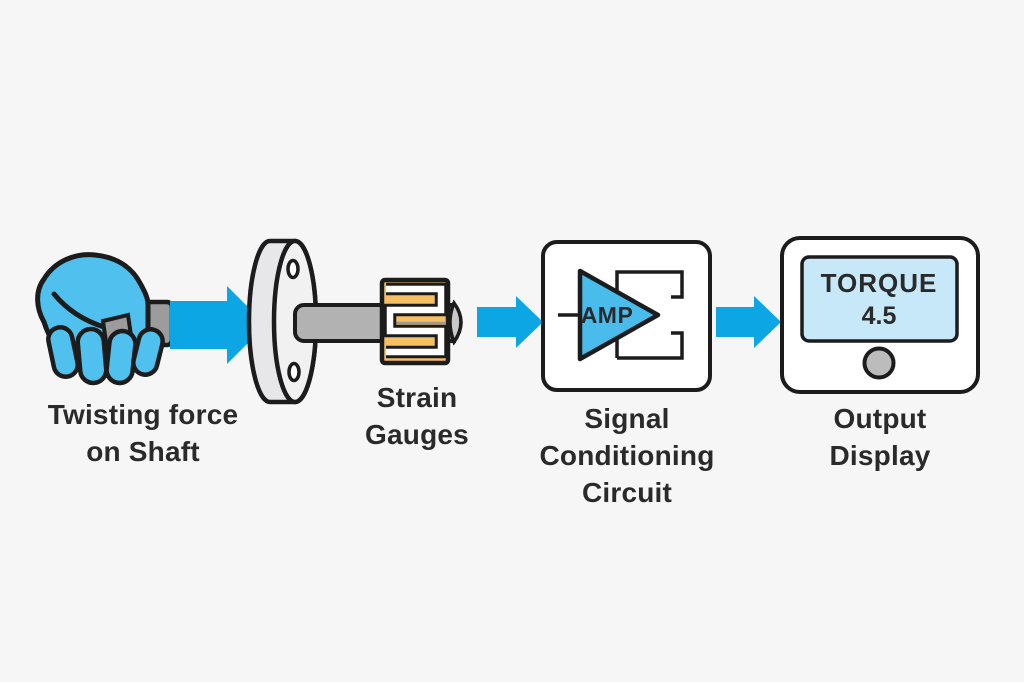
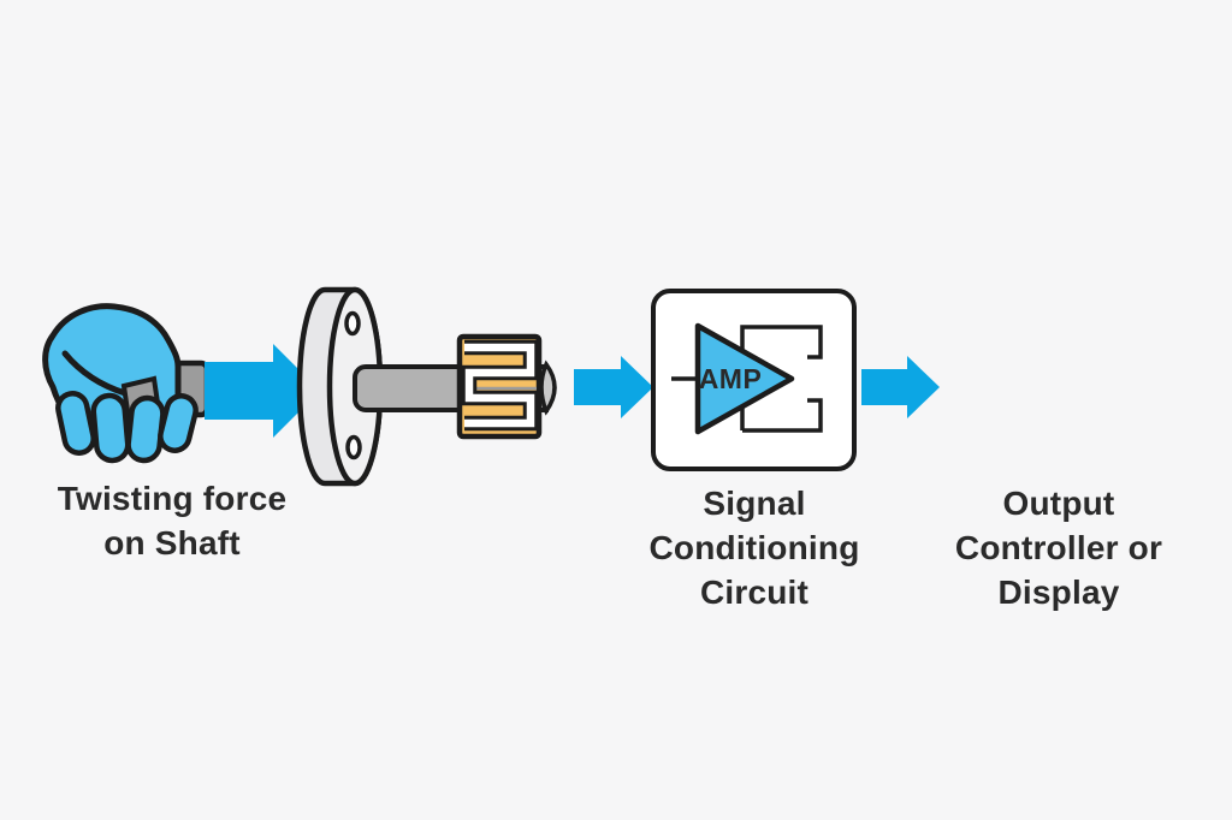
  AMP
- TORQUE
- 4.5
  Twisting force
  on Shaft
- Strain
- Gauges
  Signal
  Conditioning
  Circuit
  Output
+ Controller or
  Display
